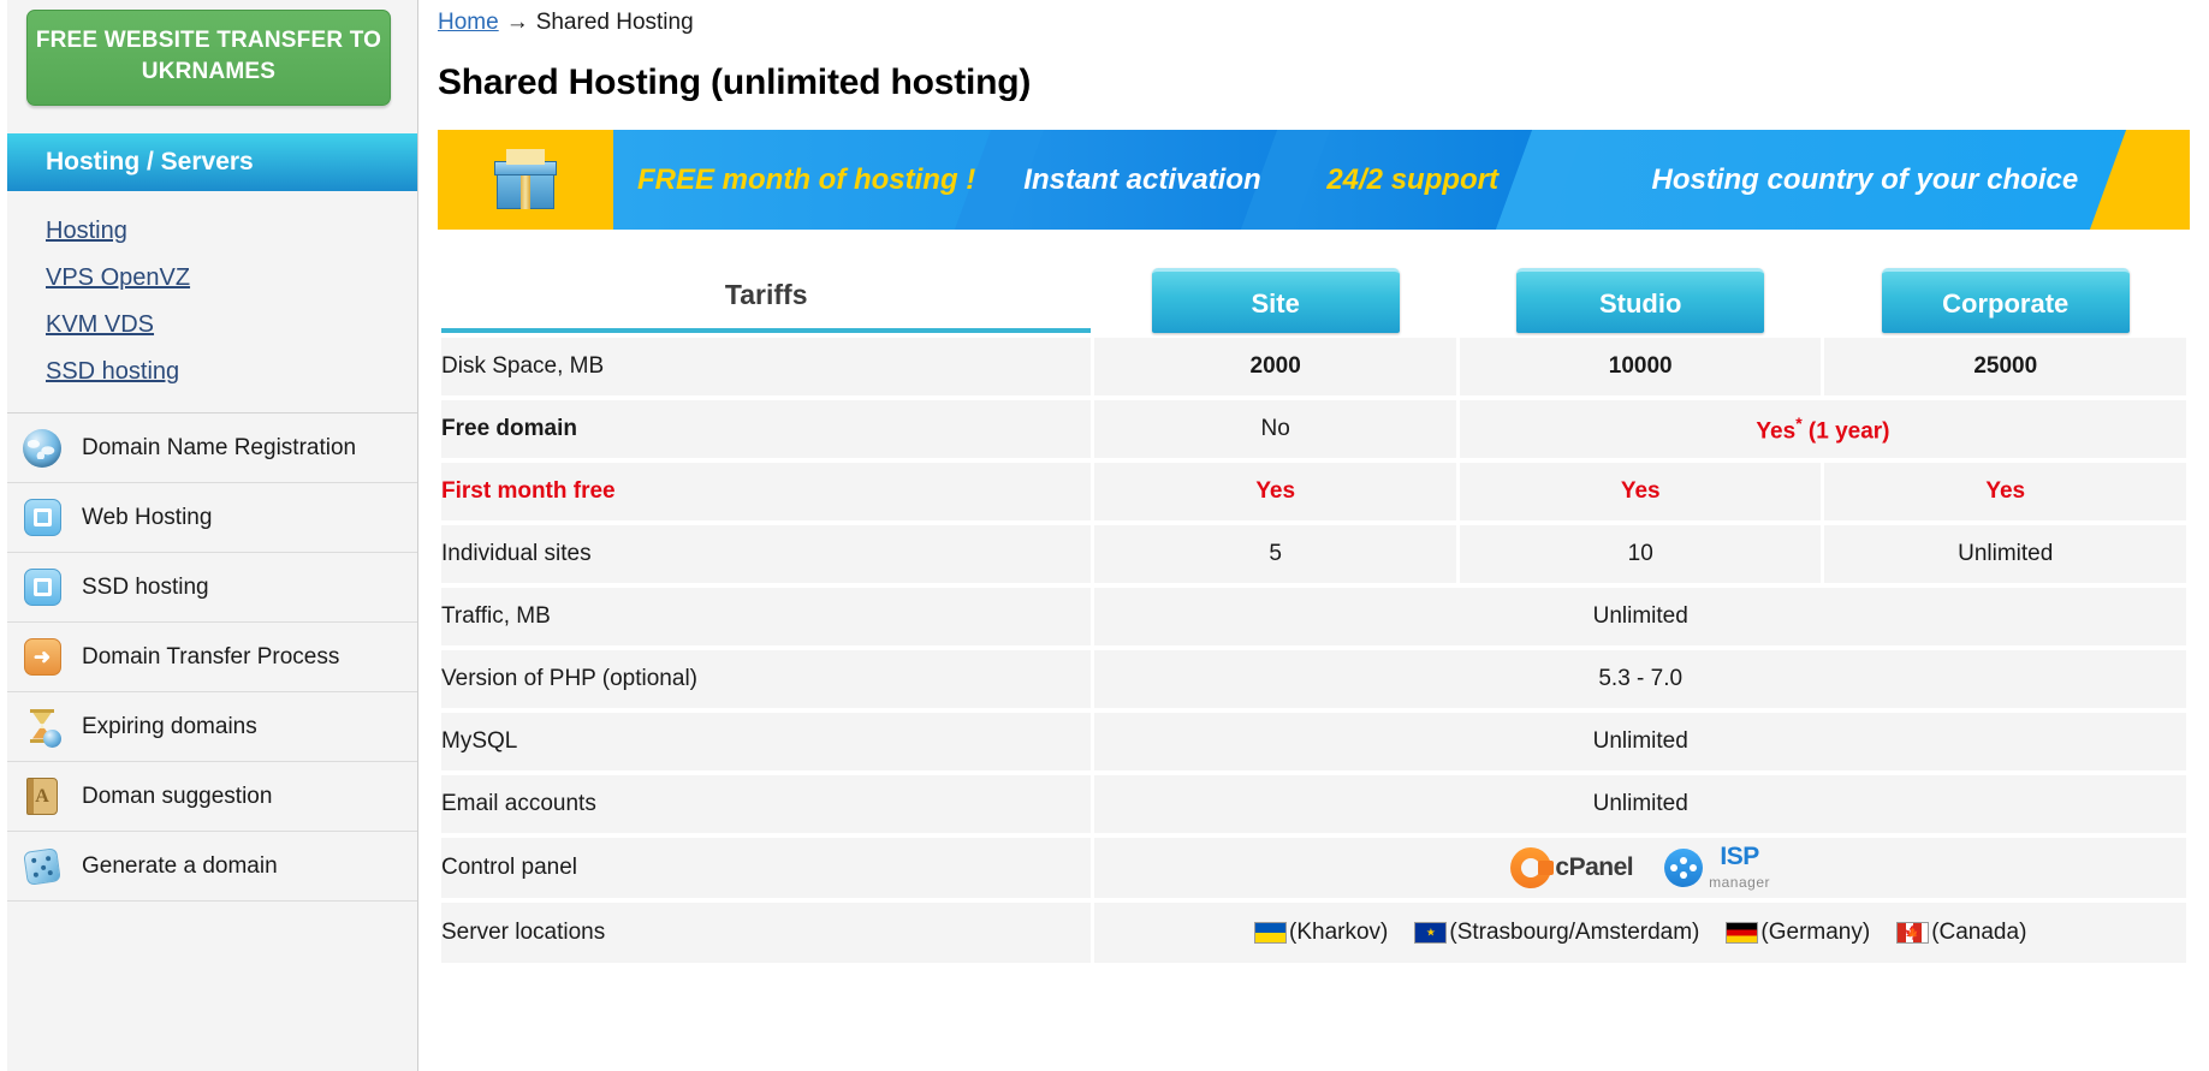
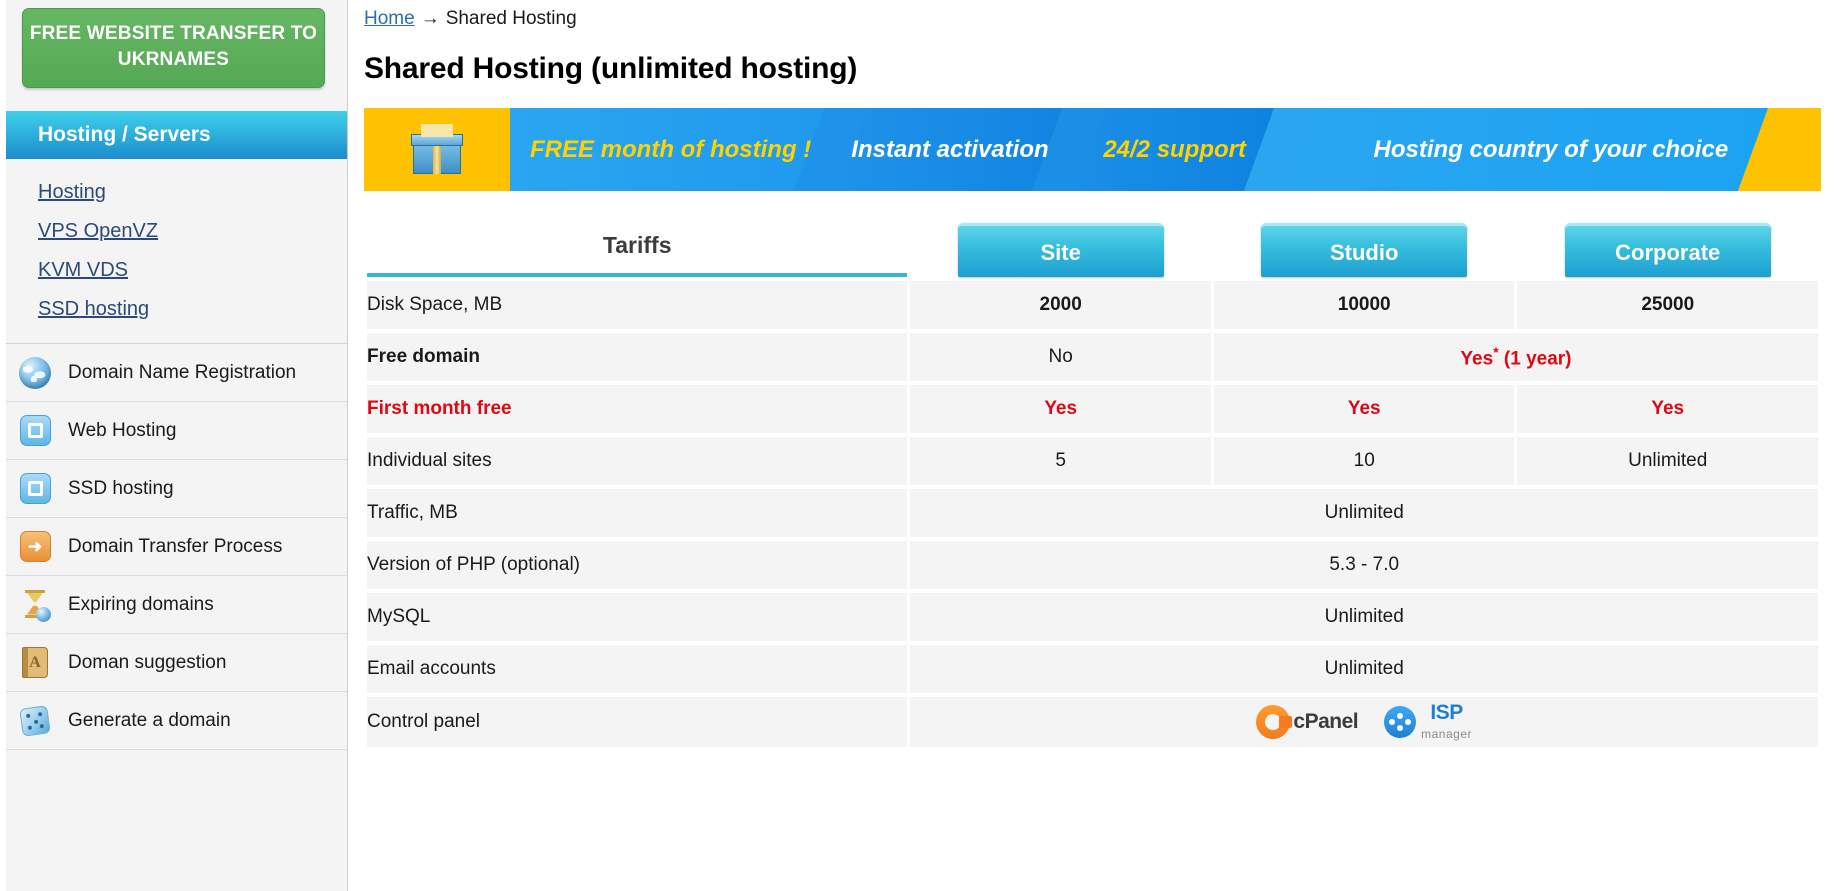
  FREE WEBSITE TRANSFER TO UKRNAMES
  Hosting / Servers
  Hosting
  VPS OpenVZ
  KVM VDS
  SSD hosting
  Domain Name Registration
  Web Hosting
  SSD hosting
  ➜
  Domain Transfer Process
  Expiring domains
  A
  Doman suggestion
  Generate a domain
  Home → Shared Hosting
  Shared Hosting (unlimited hosting)
  FREE month of hosting !
  Instant activation
  24/2 support
  Hosting country of your choice
  Tariffs	Site	Studio	Corporate
  Disk Space, MB	2000	10000	25000
  Free domain	No	Yes* (1 year)
  First month free	Yes	Yes	Yes
  Individual sites	5	10	Unlimited
  Traffic, MB	Unlimited
  Version of PHP (optional)	5.3 - 7.0
  MySQL	Unlimited
  Email accounts	Unlimited
  Control panel	cPanel ISP manager
- Server locations	(Kharkov) (Strasbourg/Amsterdam) (Germany) (Canada)
